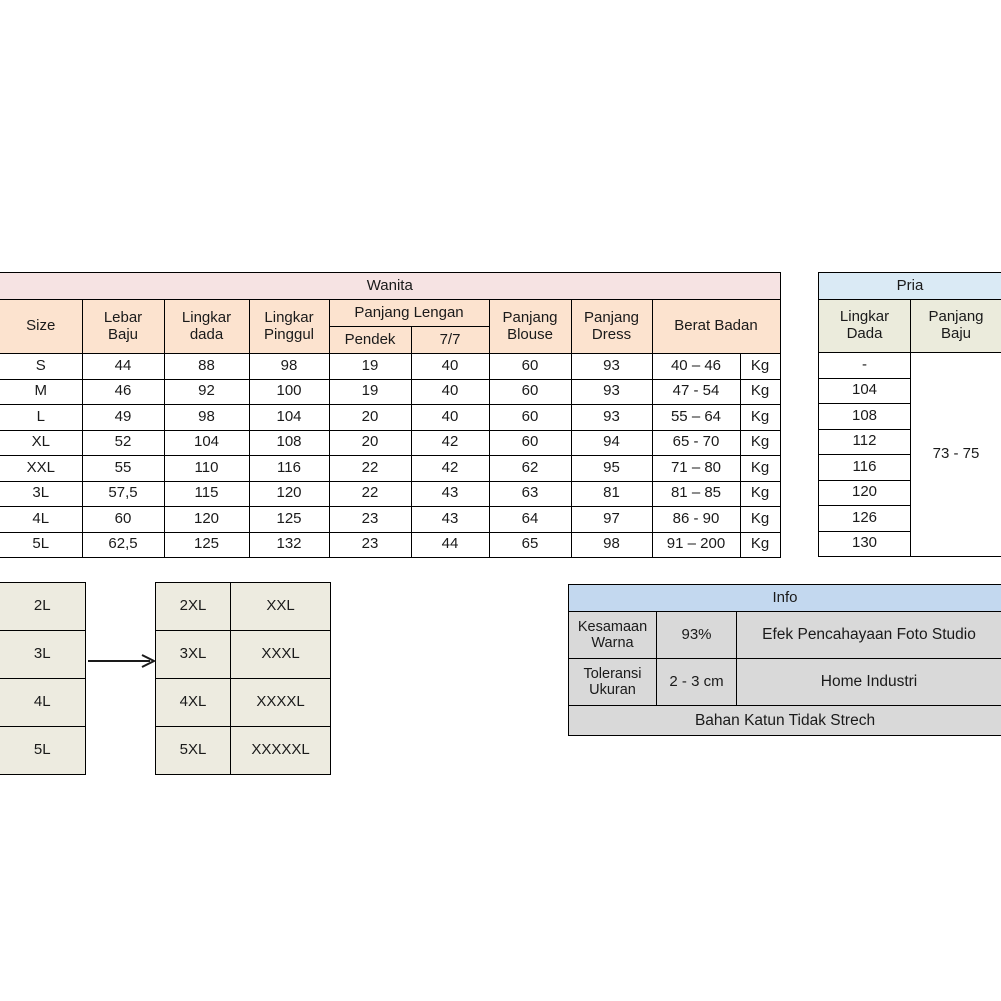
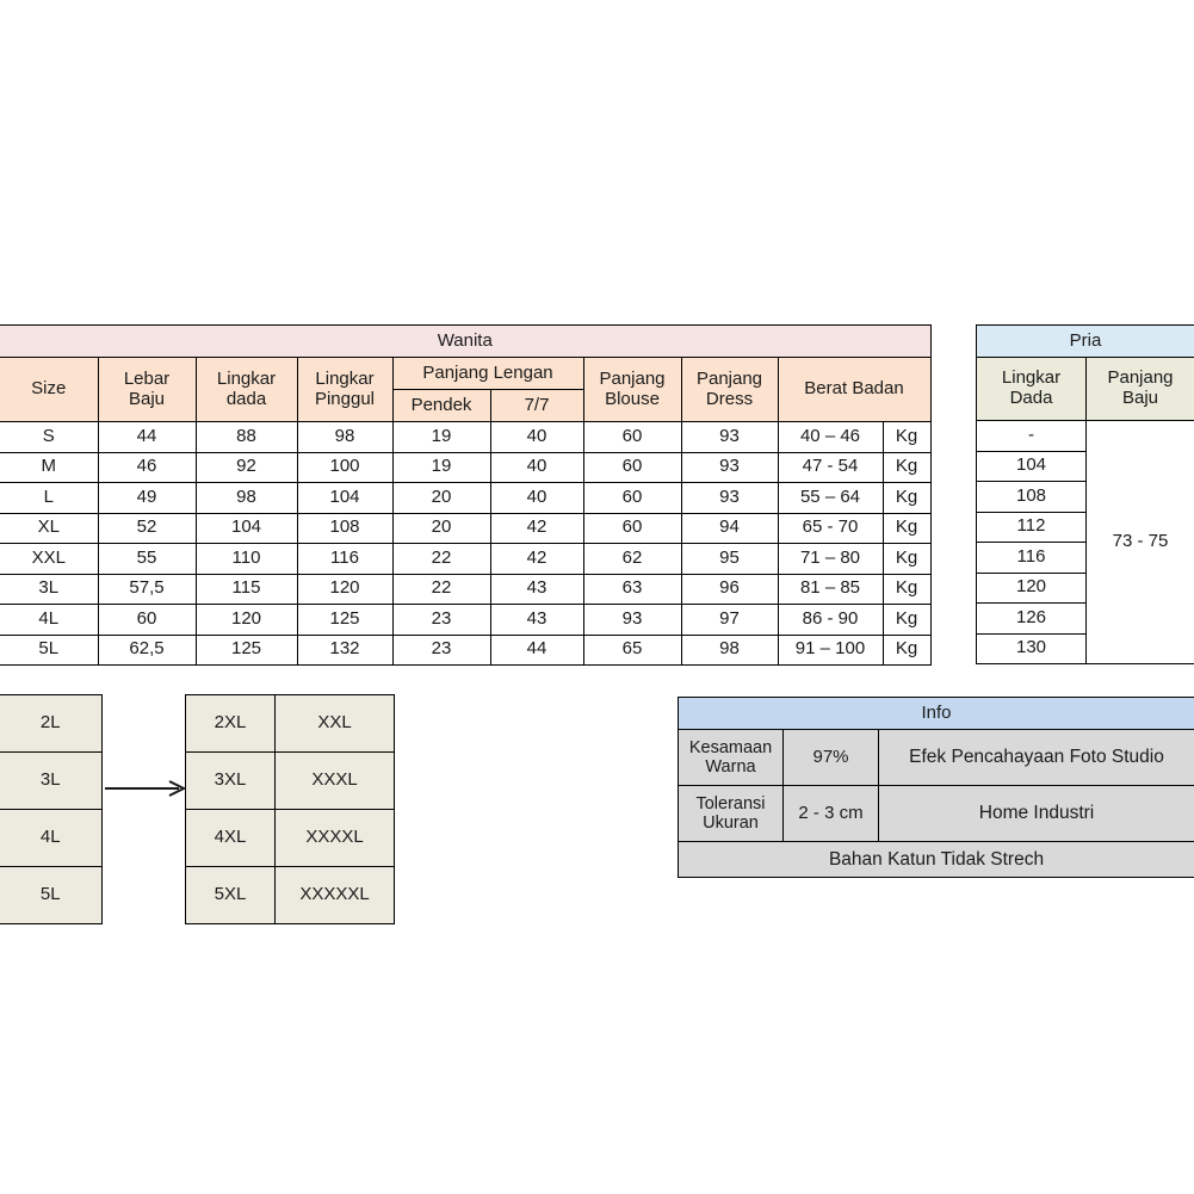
  Wanita
  Size	Lebar Baju	Lingkar dada	Lingkar Pinggul	Panjang Lengan	Panjang Blouse	Panjang Dress	Berat Badan
  Pendek	7/7
  S	44	88	98	19	40	60	93	40 – 46	Kg
  M	46	92	100	19	40	60	93	47 - 54	Kg
  L	49	98	104	20	40	60	93	55 – 64	Kg
  XL	52	104	108	20	42	60	94	65 - 70	Kg
  XXL	55	110	116	22	42	62	95	71 – 80	Kg
- 3L	57,5	115	120	22	43	63	81	81 – 85	Kg
+ 3L	57,5	115	120	22	43	63	96	81 – 85	Kg
- 4L	60	120	125	23	43	64	97	86 - 90	Kg
+ 4L	60	120	125	23	43	93	97	86 - 90	Kg
- 5L	62,5	125	132	23	44	65	98	91 – 200	Kg
+ 5L	62,5	125	132	23	44	65	98	91 – 100	Kg
  Pria
  Lingkar Dada	Panjang Baju
  -	73 - 75
  104
  108
  112
  116
  120
  126
  130
  2L
  3L
  4L
  5L
  2XL	XXL
  3XL	XXXL
  4XL	XXXXL
  5XL	XXXXXL
  Info
- Kesamaan Warna	93%	Efek Pencahayaan Foto Studio
+ Kesamaan Warna	97%	Efek Pencahayaan Foto Studio
  Toleransi Ukuran	2 - 3 cm	Home Industri
  Bahan Katun Tidak Strech
